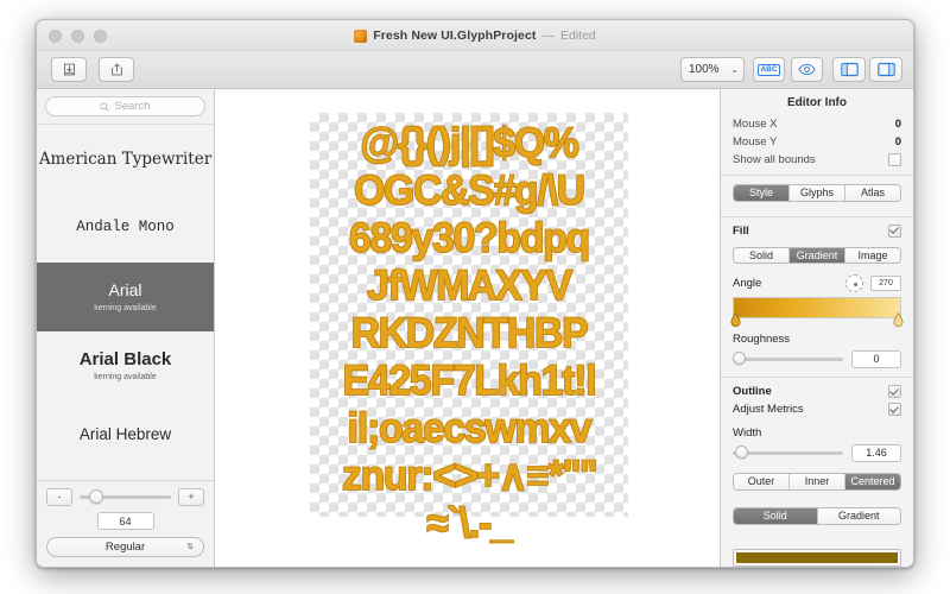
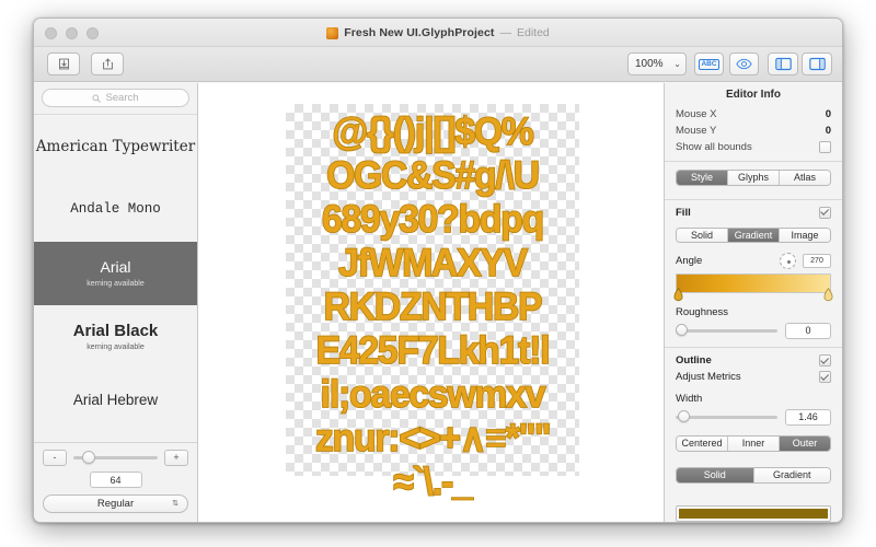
  Fresh New UI.GlyphProject
  —
  Edited
  100%
  ⌄
  Search
  American Typewriter
  Andale Mono
  Arial
  Arial Black
  Arial Hebrew
  -
  +
  64
  Regular
  @{}()j|[]$Q%
  OGC&S#g/\U
  689y30?bdpq
  JfWMAXYV
  RKDZNTHBP
  E425F7Lkh1t!l
  il;oaecswmxv
  znur:<>+∧≡*"''
  ≈`\.-_
  Editor Info
  Mouse X
  0
  Mouse Y
  0
  Show all bounds
  Style
  Glyphs
  Atlas
  Fill
  Solid
  Gradient
  Image
  Angle
  Roughness
  0
  Outline
  Adjust Metrics
  Width
  1.46
- Outer
+ Centered
  Inner
- Centered
+ Outer
  Solid
  Gradient
